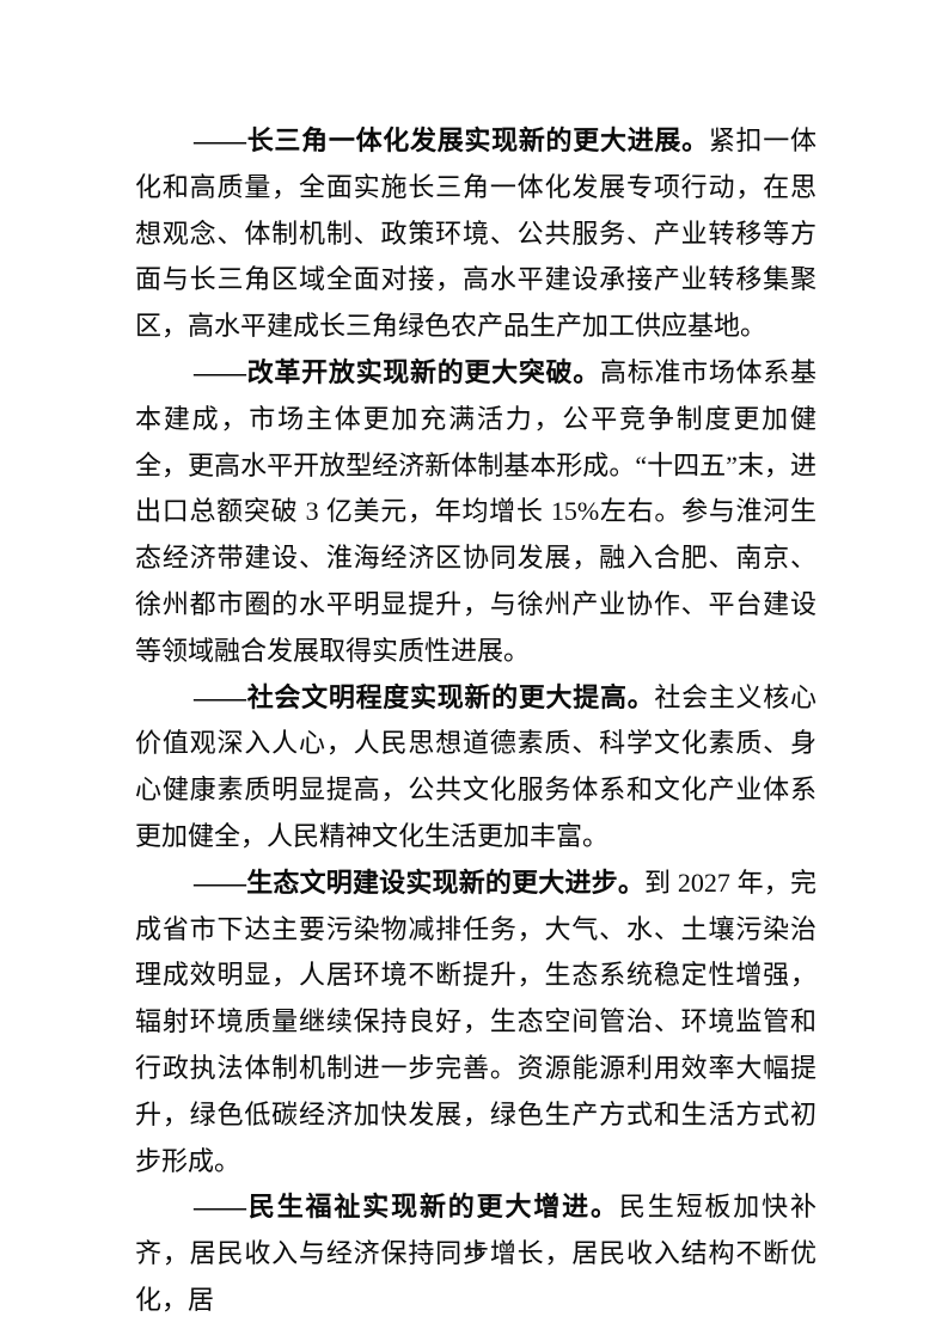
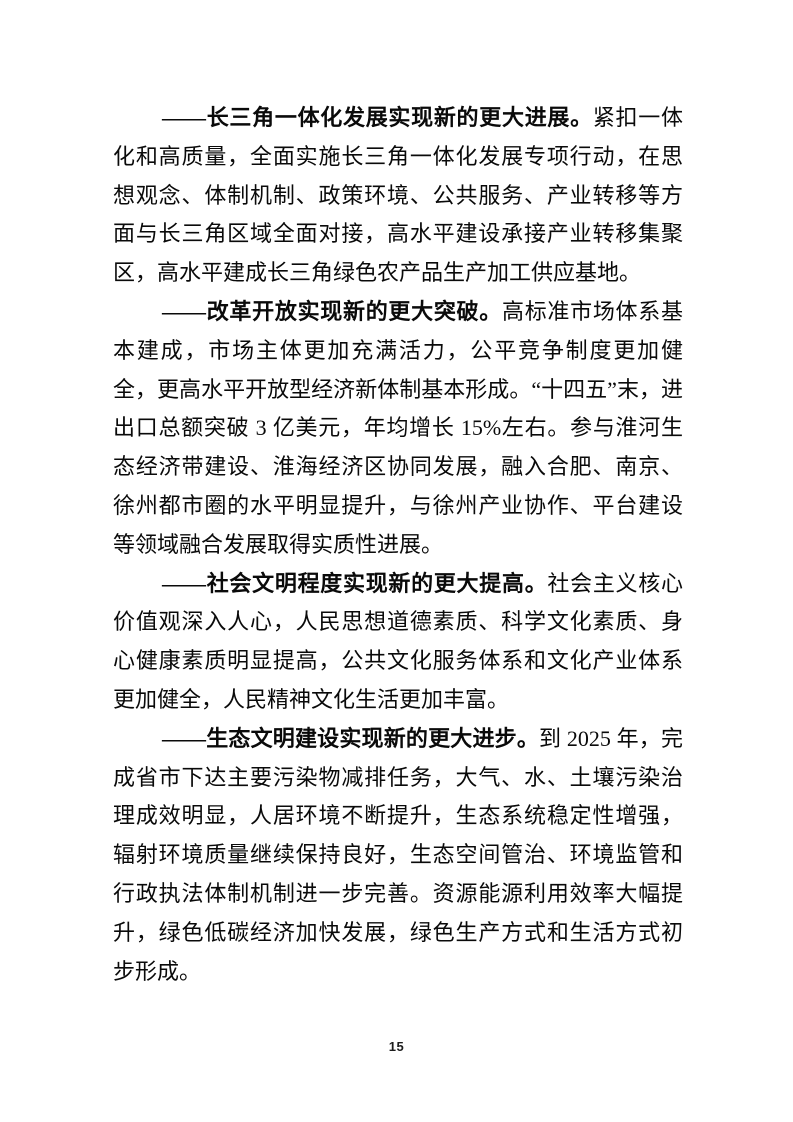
  ——长三角一体化发展实现新的更大进展。紧扣一体化和高质量，全面实施长三角一体化发展专项行动，在思想观念、体制机制、政策环境、公共服务、产业转移等方面与长三角区域全面对接，高水平建设承接产业转移集聚区，高水平建成长三角绿色农产品生产加工供应基地。
  ——改革开放实现新的更大突破。高标准市场体系基本建成，市场主体更加充满活力，公平竞争制度更加健全，更高水平开放型经济新体制基本形成。“十四五”末，进出口总额突破 3 亿美元，年均增长 15%左右。参与淮河生态经济带建设、淮海经济区协同发展，融入合肥、南京、徐州都市圈的水平明显提升，与徐州产业协作、平台建设等领域融合发展取得实质性进展。
  ——社会文明程度实现新的更大提高。社会主义核心价值观深入人心，人民思想道德素质、科学文化素质、身心健康素质明显提高，公共文化服务体系和文化产业体系更加健全，人民精神文化生活更加丰富。
- ——生态文明建设实现新的更大进步。到 2027 年，完成省市下达主要污染物减排任务，大气、水、土壤污染治理成效明显，人居环境不断提升，生态系统稳定性增强，辐射环境质量继续保持良好，生态空间管治、环境监管和行政执法体制机制进一步完善。资源能源利用效率大幅提升，绿色低碳经济加快发展，绿色生产方式和生活方式初步形成。
+ ——生态文明建设实现新的更大进步。到 2025 年，完成省市下达主要污染物减排任务，大气、水、土壤污染治理成效明显，人居环境不断提升，生态系统稳定性增强，辐射环境质量继续保持良好，生态空间管治、环境监管和行政执法体制机制进一步完善。资源能源利用效率大幅提升，绿色低碳经济加快发展，绿色生产方式和生活方式初步形成。
- ——民生福祉实现新的更大增进。民生短板加快补齐，居民收入与经济保持同步增长，居民收入结构不断优化，居
  15
